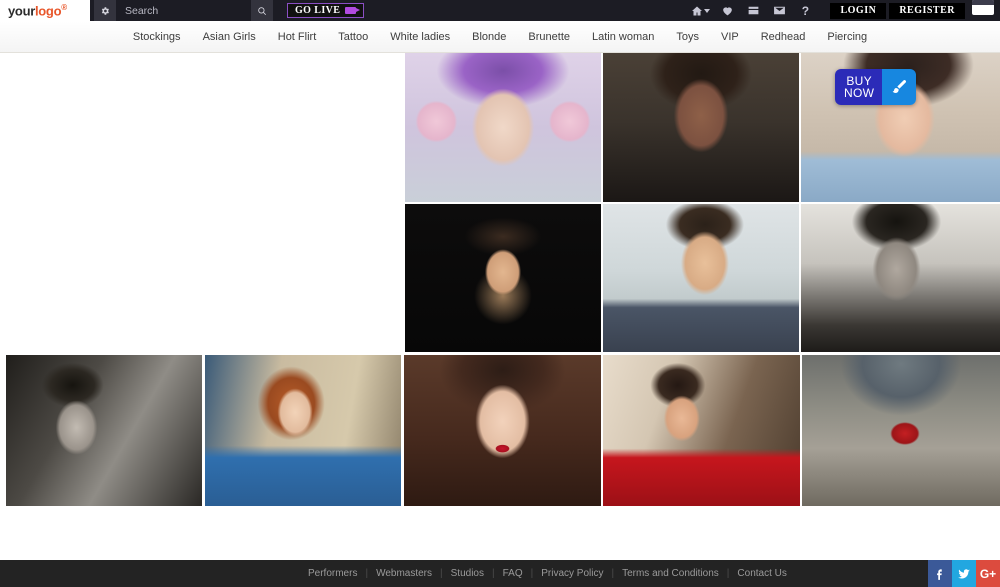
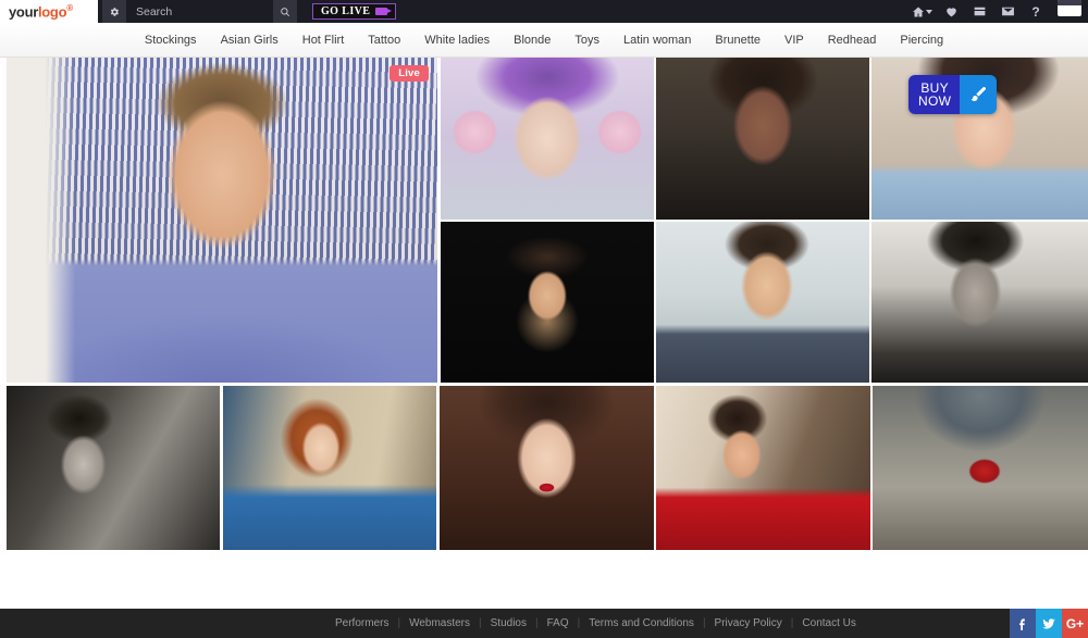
  yourlogo®
  Search
  GO LIVE
  ?
- LOGIN
- REGISTER
  Stockings
  Asian Girls
  Hot Flirt
  Tattoo
  White ladies
  Blonde
- Brunette
+ Toys
  Latin woman
- Toys
+ Brunette
  VIP
  Redhead
  Piercing
+ Live
  BUY
  NOW
  Performers
  |
  Webmasters
  |
  Studios
  |
  FAQ
- Privacy Policy
+ Terms and Conditions
  |
- Terms and Conditions
+ Privacy Policy
  Contact Us
  G+
